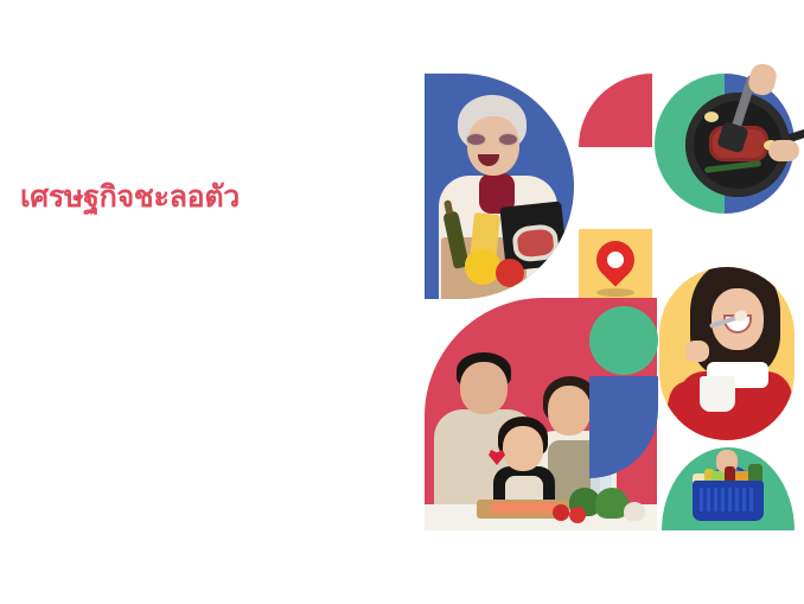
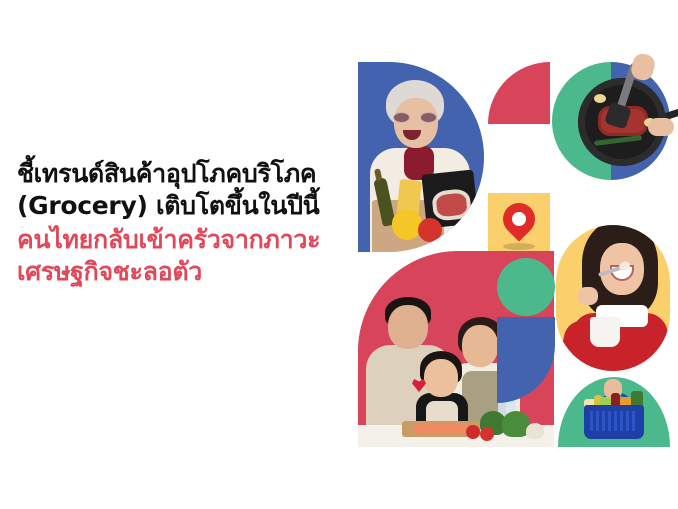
+ ชี้เทรนด์สินค้าอุปโภคบริโภค
+ (Grocery) เติบโตขึ้นในปีนี้
+ คนไทยกลับเข้าครัวจากภาวะ
  เศรษฐกิจชะลอตัว
